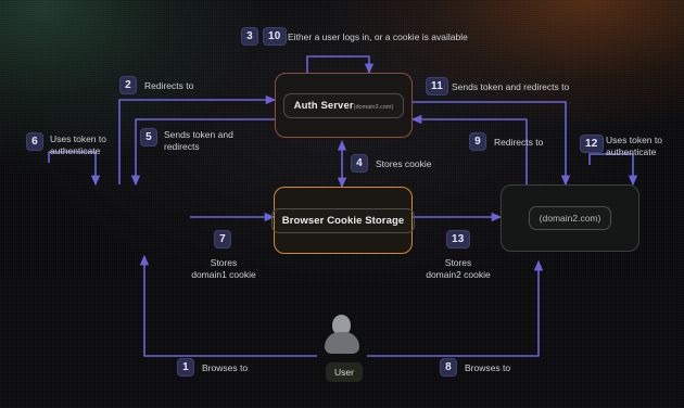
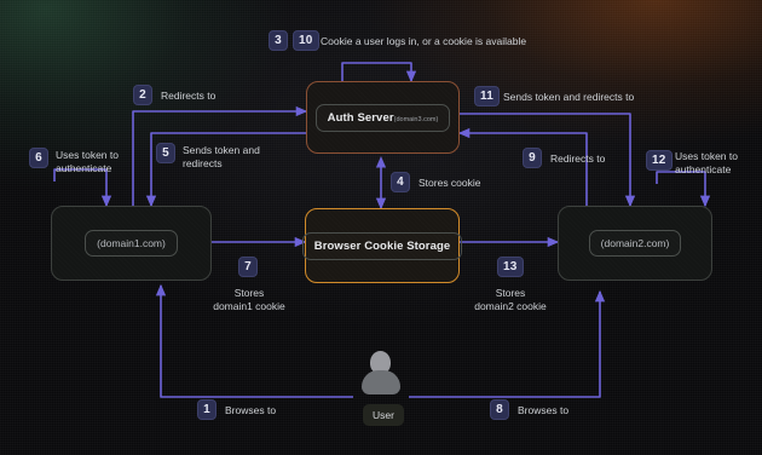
+ (domain1.com)
  Browser Cookie Storage
  (domain2.com)
  User
  3
  10
- Either a user logs in, or a cookie is available
+ Cookie a user logs in, or a cookie is available
  2
  Redirects to
  11
  Sends token and redirects to
  5
  Sends token and
  redirects
  6
  Uses token to
  authenticate
  9
  Redirects to
  12
  Uses token to
  authenticate
  4
  Stores cookie
  7
  Stores
  domain1 cookie
  13
  Stores
  domain2 cookie
  1
  Browses to
  8
  Browses to
